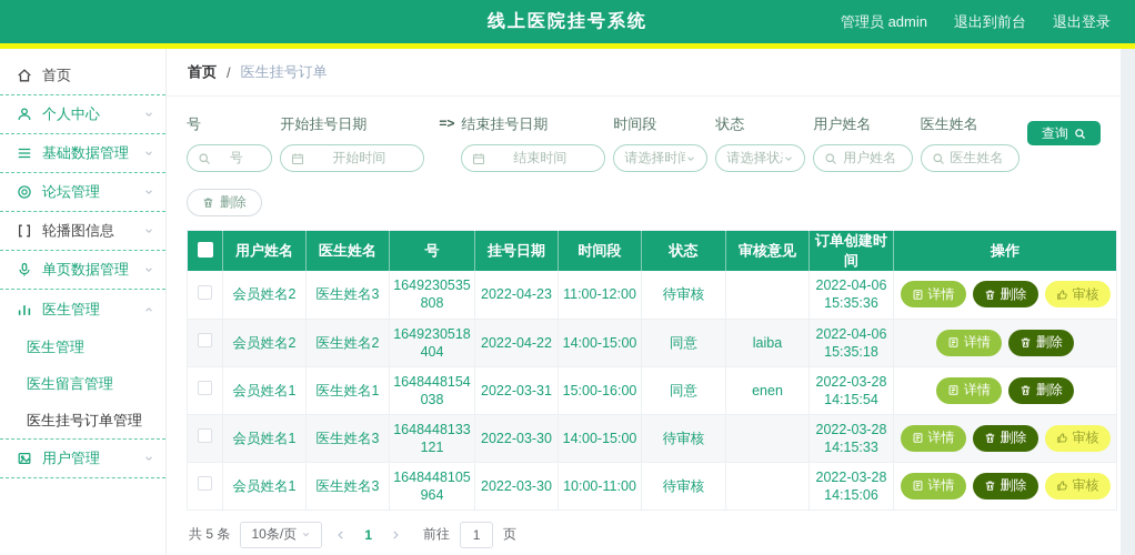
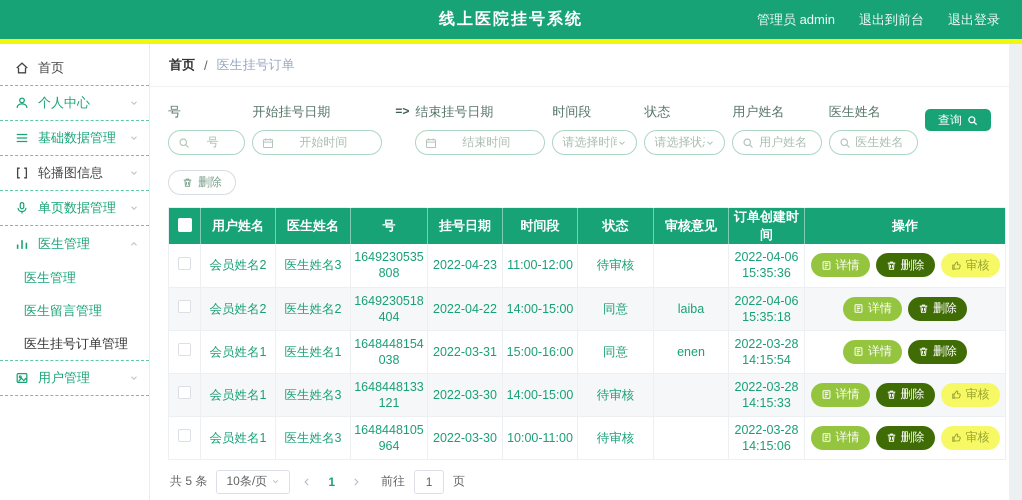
  线上医院挂号系统
  管理员 admin
  退出到前台
  退出登录
  首页
  个人中心
  基础数据管理
- 论坛管理
  轮播图信息
  单页数据管理
  医生管理
  医生管理
  医生留言管理
  医生挂号订单管理
  用户管理
  首页
  /
  医生挂号订单
  号
  号
  开始挂号日期
  开始时间
  =>
  结束挂号日期
  结束时间
  时间段
  请选择时间
  状态
  请选择状
  用户姓名
  用户姓名
  医生姓名
  医生姓名
  查询
  删除
  	用户姓名	医生姓名	号	挂号日期	时间段	状态	审核意见	订单创建时间	操作
  	会员姓名2	医生姓名3	1649230535808	2022-04-23	11:00-12:00	待审核		2022-04-06 15:35:36	详情 删除 审核
  	会员姓名2	医生姓名2	1649230518404	2022-04-22	14:00-15:00	同意	laiba	2022-04-06 15:35:18	详情 删除
  	会员姓名1	医生姓名1	1648448154038	2022-03-31	15:00-16:00	同意	enen	2022-03-28 14:15:54	详情 删除
  	会员姓名1	医生姓名3	1648448133121	2022-03-30	14:00-15:00	待审核		2022-03-28 14:15:33	详情 删除 审核
  	会员姓名1	医生姓名3	1648448105964	2022-03-30	10:00-11:00	待审核		2022-03-28 14:15:06	详情 删除 审核
  共 5 条
  10条/页
  1
  前往
  1
  页
